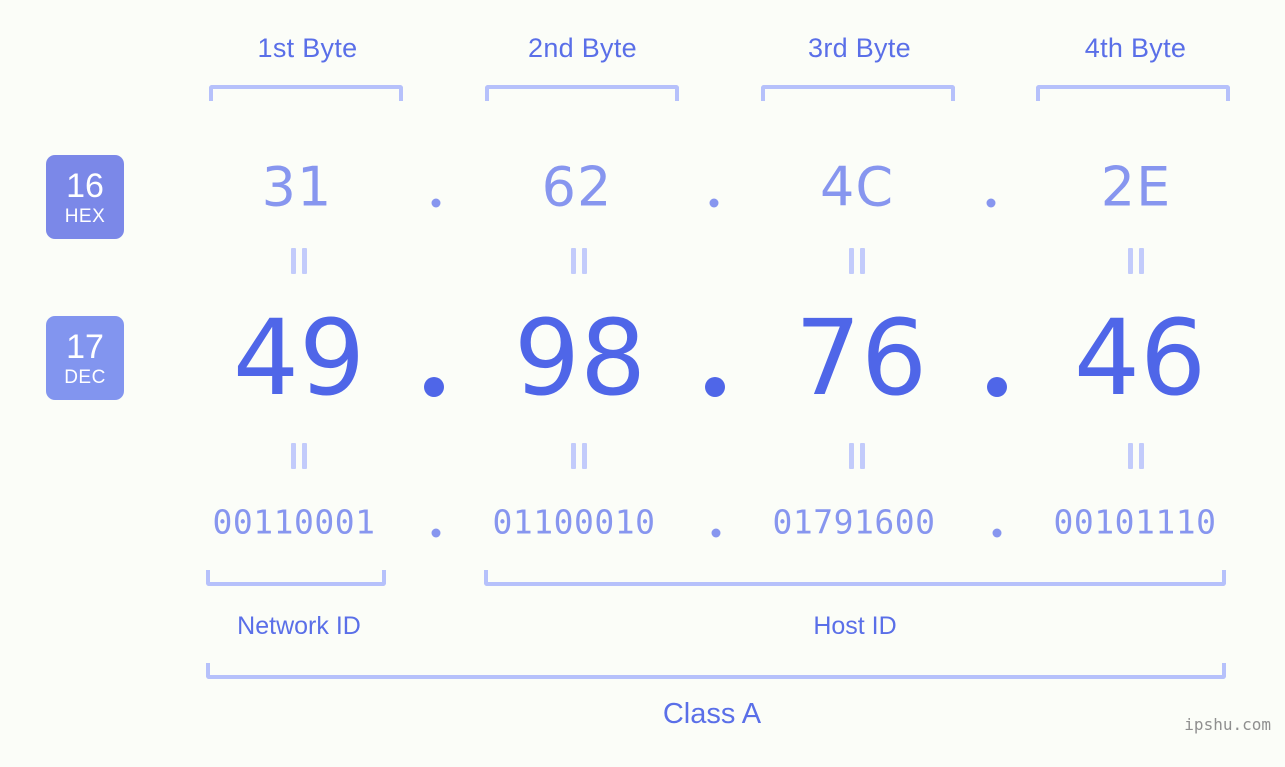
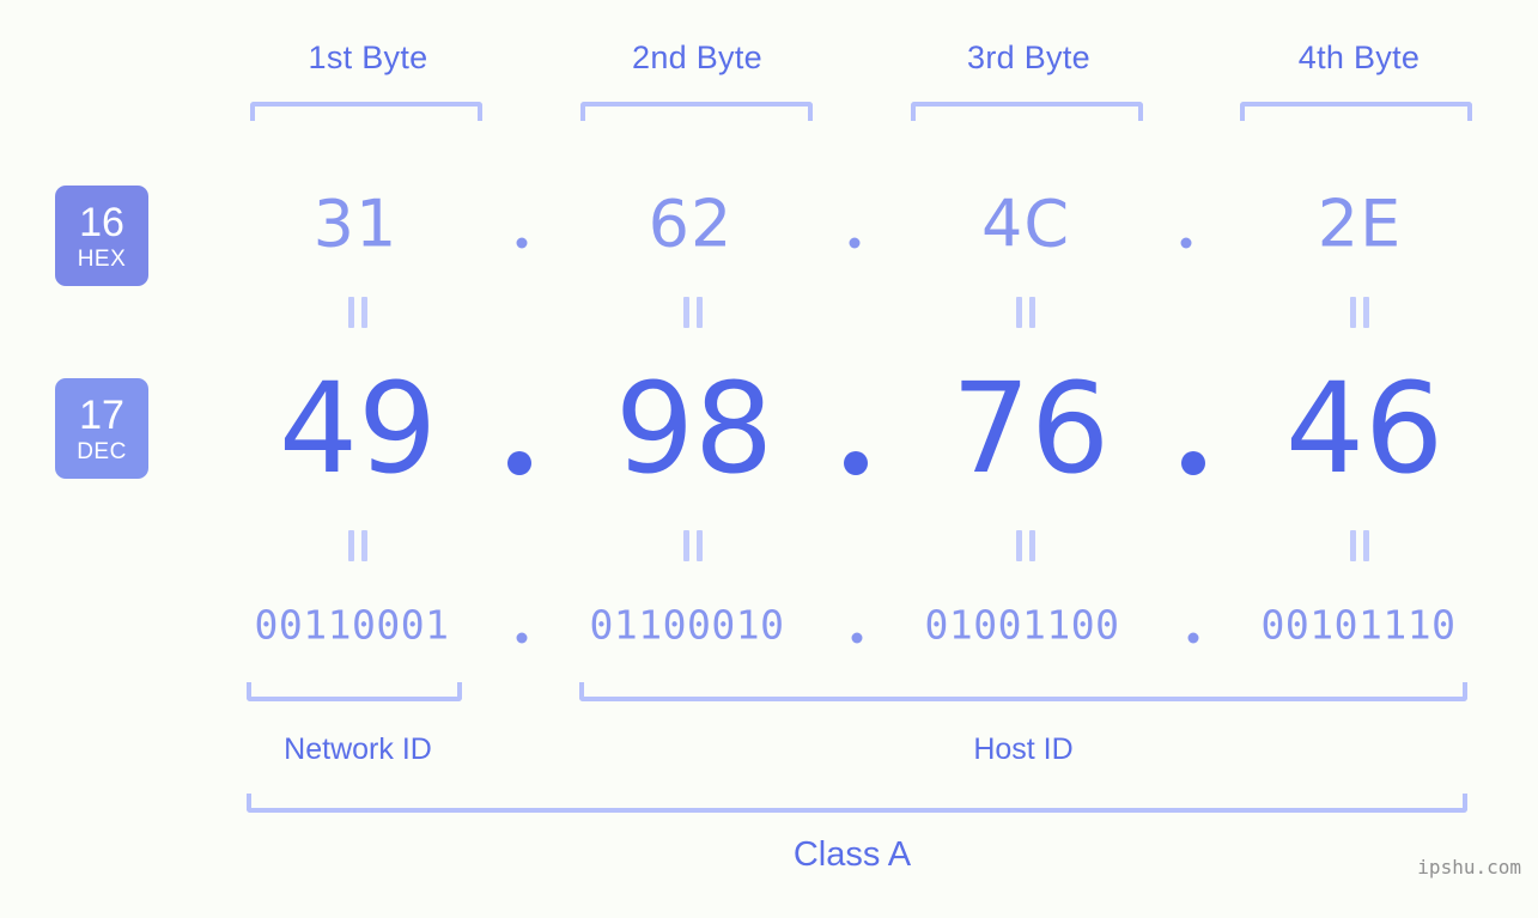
  1st Byte
  2nd Byte
  3rd Byte
  4th Byte
  16
  HEX
  31
  62
  4C
  2E
  17
  DEC
  49
  98
  76
  46
  00110001
  01100010
- 01791600
+ 01001100
  00101110
  Network ID
  Host ID
  Class A
  ipshu.com
